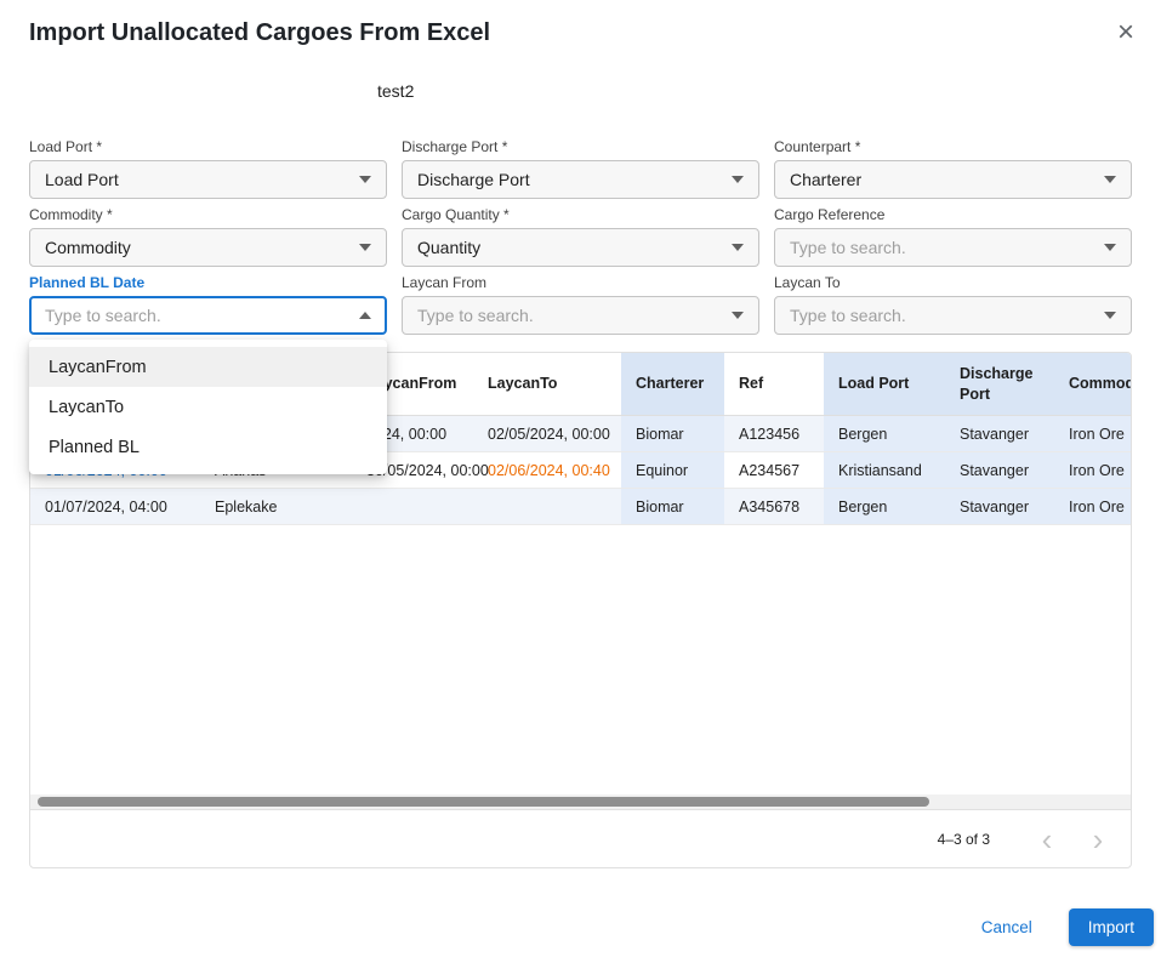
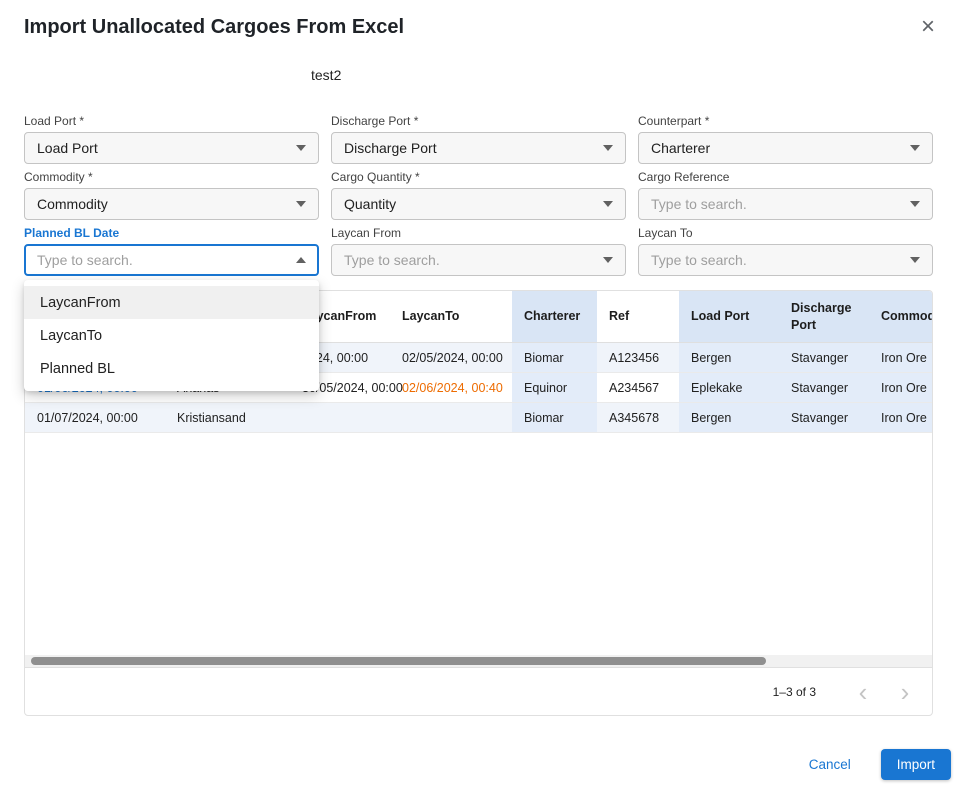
  Import Unallocated Cargoes From Excel
  ×
  test2
  Load Port *
  Load Port
  Discharge Port *
  Discharge Port
  Counterpart *
  Charterer
  Commodity *
  Commodity
  Cargo Quantity *
  Quantity
  Cargo Reference
  Type to search.
  Planned BL Date
  Type to search.
  Laycan From
  Type to search.
  Laycan To
  Type to search.
  ycanFrom
  LaycanTo
  Charterer
  Ref
  Load Port
  Discharge Port
  24, 00:00
  02/05/2024, 00:00
  Biomar
  A123456
  Bergen
  Stavanger
  Iron Ore
  05/2024, 00:00
  02/06/2024, 00:40
  Equinor
  A234567
- Kristiansand
+ Eplekake
  Stavanger
  Iron Ore
- 01/07/2024, 04:00
+ 01/07/2024, 00:00
- Eplekake
+ Kristiansand
  Biomar
  A345678
  Bergen
  Stavanger
  Iron Ore
- 4–3 of 3
+ 1–3 of 3
  ‹
  ›
  LaycanFrom
  LaycanTo
  Planned BL
  Cancel
  Import
